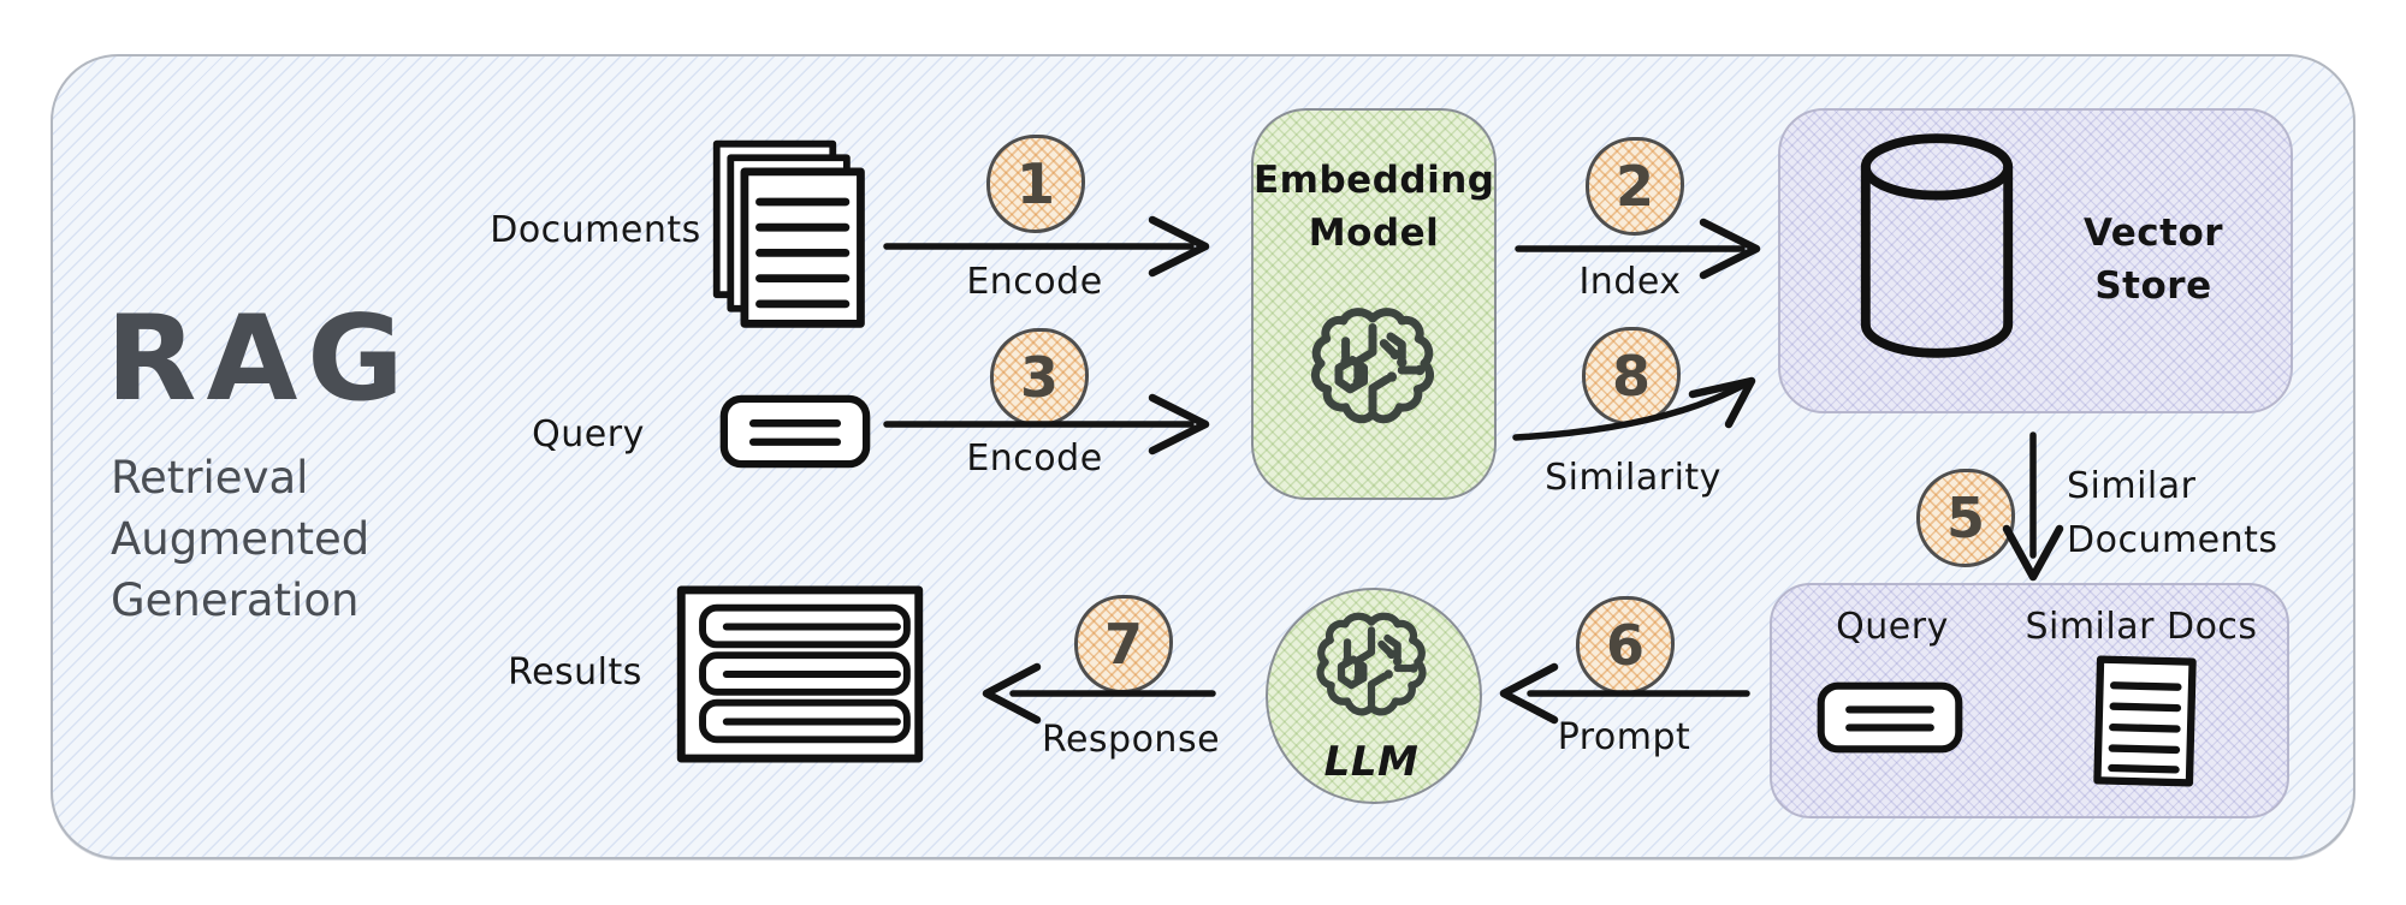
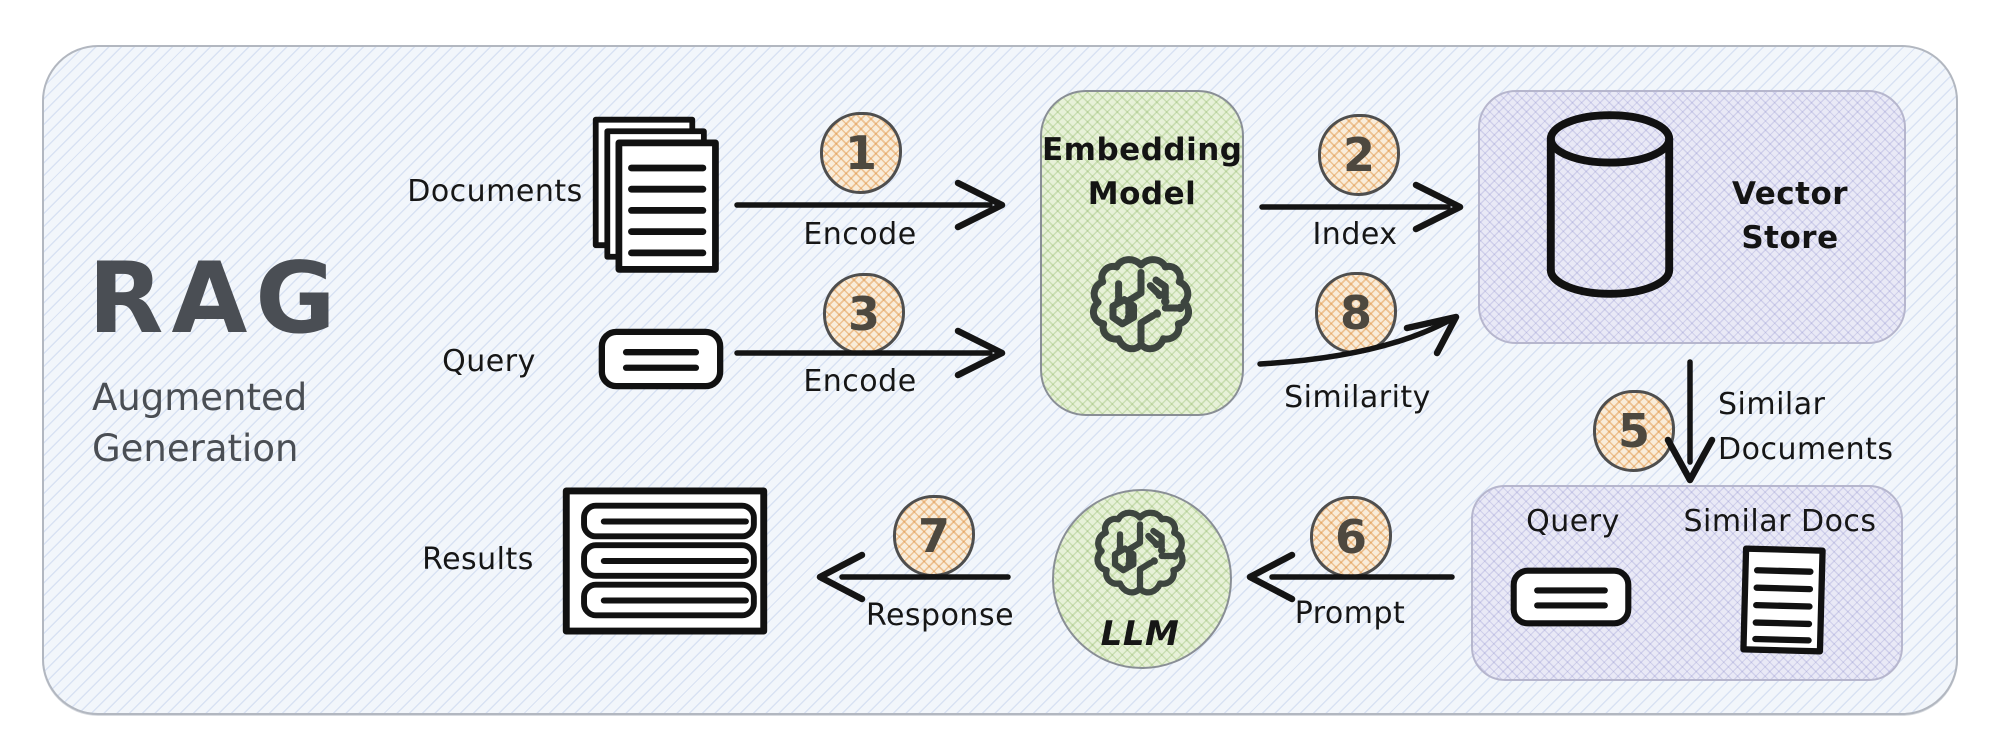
  RAG
- Retrieval
  Augmented
  Generation
  Documents
  1
  Encode
  Embedding
  Model
  2
  Index
  Vector
  Store
  Query
  3
  Encode
  8
  Similarity
  5
  Similar
  Documents
  Query
  Similar Docs
  6
  Prompt
  LLM
  7
  Response
  Results
